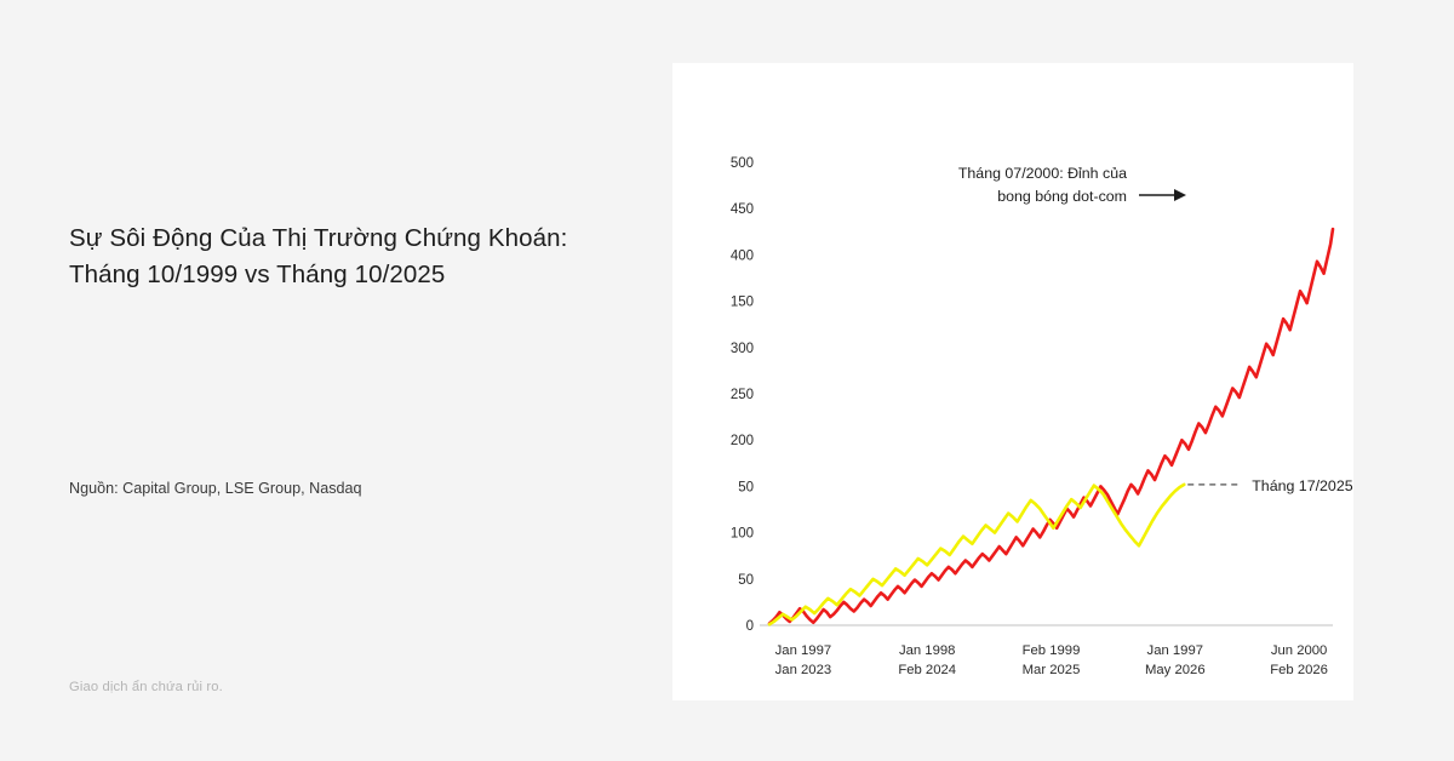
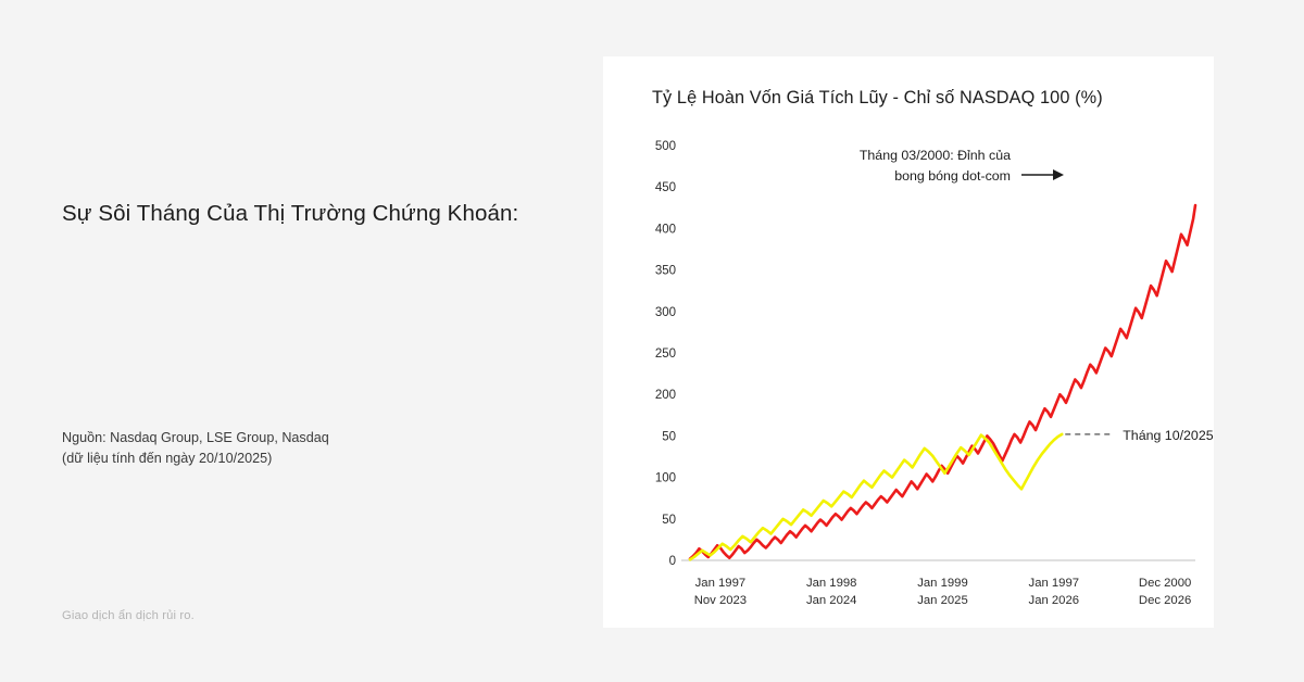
- Sự Sôi Động Của Thị Trường Chứng Khoán:
+ Sự Sôi Tháng Của Thị Trường Chứng Khoán:
- Tháng 10/1999 vs Tháng 10/2025
- Nguồn: Capital Group, LSE Group, Nasdaq
+ Nguồn: Nasdaq Group, LSE Group, Nasdaq
+ (dữ liệu tính đến ngày 20/10/2025)
- Giao dịch ẩn chứa rủi ro.
+ Giao dịch ẩn dịch rủi ro.
+ Tỷ Lệ Hoàn Vốn Giá Tích Lũy - Chỉ số NASDAQ 100 (%)
  500
  450
  400
- 150
+ 350
  300
  250
  200
  50
  100
  50
  0
  Jan 1997
- Jan 2023
+ Nov 2023
  Jan 1998
- Feb 2024
+ Jan 2024
- Feb 1999
+ Jan 1999
- Mar 2025
+ Jan 2025
  Jan 1997
- May 2026
+ Jan 2026
- Jun 2000
+ Dec 2000
- Feb 2026
+ Dec 2026
- Tháng 07/2000: Đỉnh của
+ Tháng 03/2000: Đỉnh của
  bong bóng dot-com
- Tháng 17/2025
+ Tháng 10/2025
